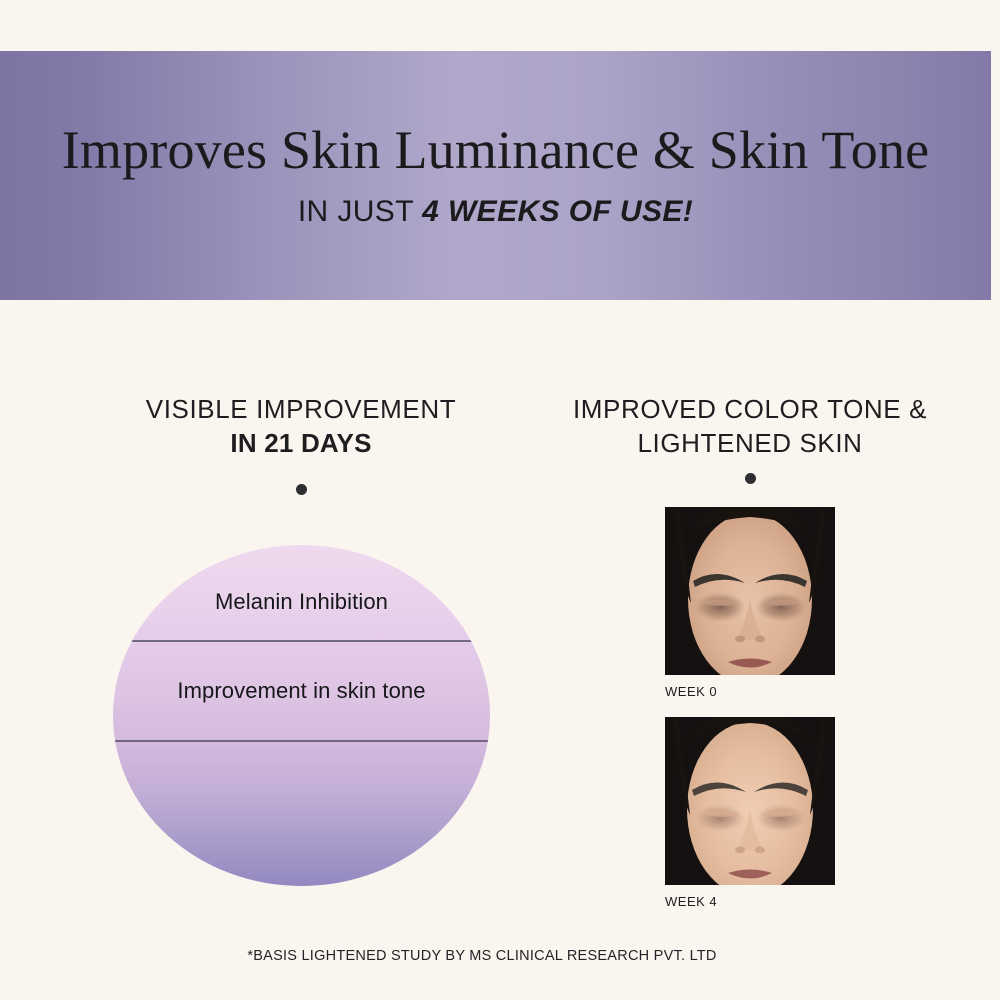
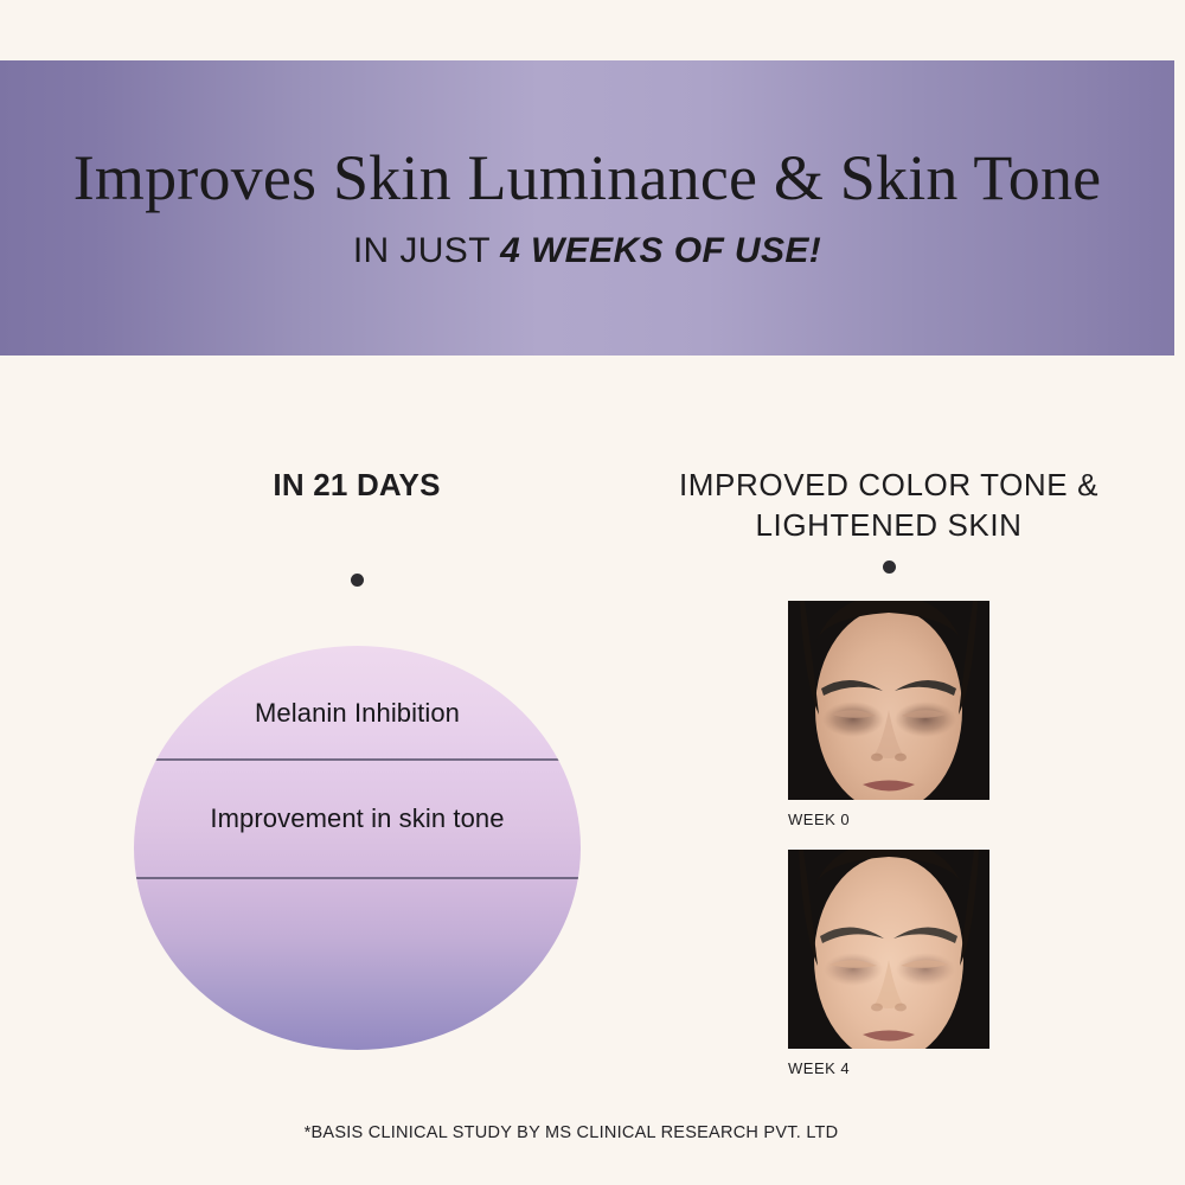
  Improves Skin Luminance & Skin Tone
  IN JUST 4 WEEKS OF USE!
- VISIBLE IMPROVEMENT
  IN 21 DAYS
  Melanin Inhibition
  Improvement in skin tone
  IMPROVED COLOR TONE &
  LIGHTENED SKIN
  WEEK 0
  WEEK 4
- *BASIS LIGHTENED STUDY BY MS CLINICAL RESEARCH PVT. LTD
+ *BASIS CLINICAL STUDY BY MS CLINICAL RESEARCH PVT. LTD
